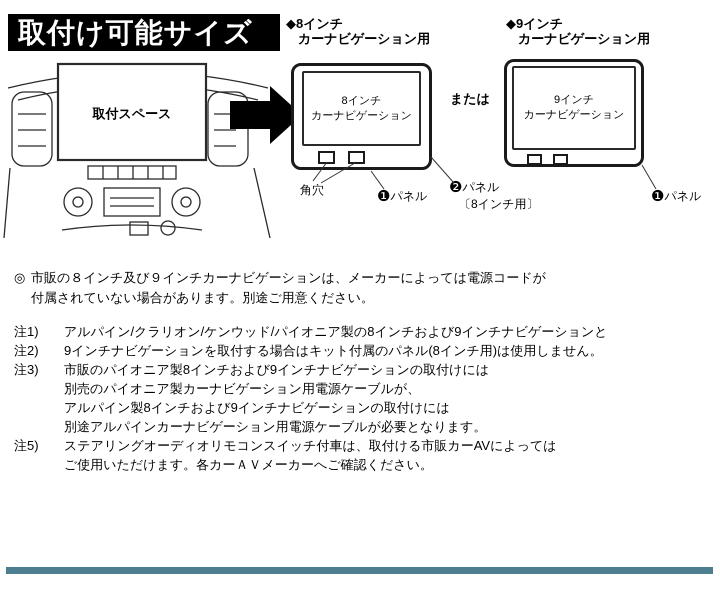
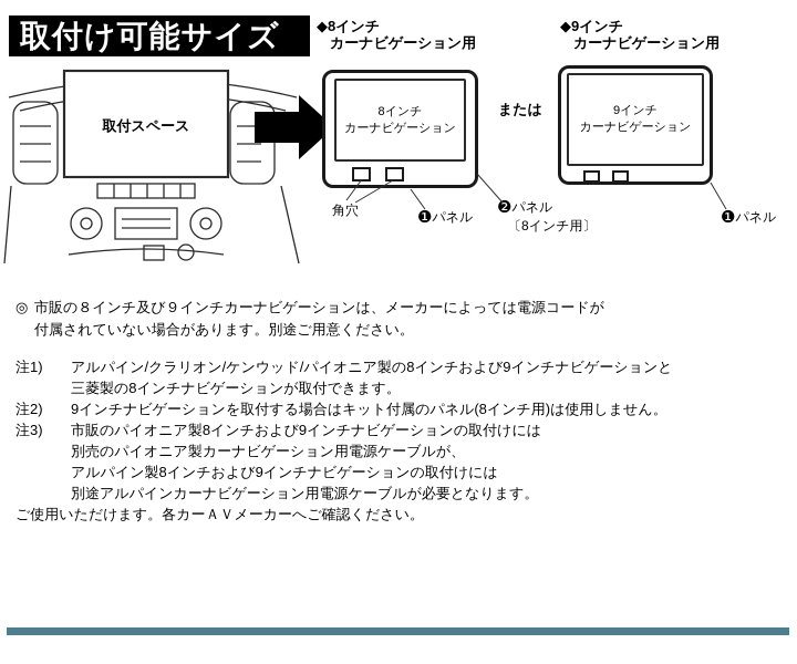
  取付け可能サイズ
  取付スペース
  ◆8インチ
  カーナビゲーション用
  8インチ
  カーナビゲーション
  または
  ◆9インチ
  カーナビゲーション用
  9インチ
  カーナビゲーション
  角穴
  ❶パネル
  ❷パネル
  〔8インチ用〕
  ❶パネル
  ◎
  市販の８インチ及び９インチカーナビゲーションは、メーカーによっては電源コードが
  付属されていない場合があります。別途ご用意ください。
  注1)
  アルパイン/クラリオン/ケンウッド/パイオニア製の8インチおよび9インチナビゲーションと
+ 三菱製の8インチナビゲーションが取付できます。
  注2)
  9インチナビゲーションを取付する場合はキット付属のパネル(8インチ用)は使用しません。
  注3)
  市販のパイオニア製8インチおよび9インチナビゲーションの取付けには
  別売のパイオニア製カーナビゲーション用電源ケーブルが、
  アルパイン製8インチおよび9インチナビゲーションの取付けには
  別途アルパインカーナビゲーション用電源ケーブルが必要となります。
- 注5)
- ステアリングオーディオリモコンスイッチ付車は、取付ける市販カーAVによっては
  ご使用いただけます。各カーＡＶメーカーへご確認ください。
